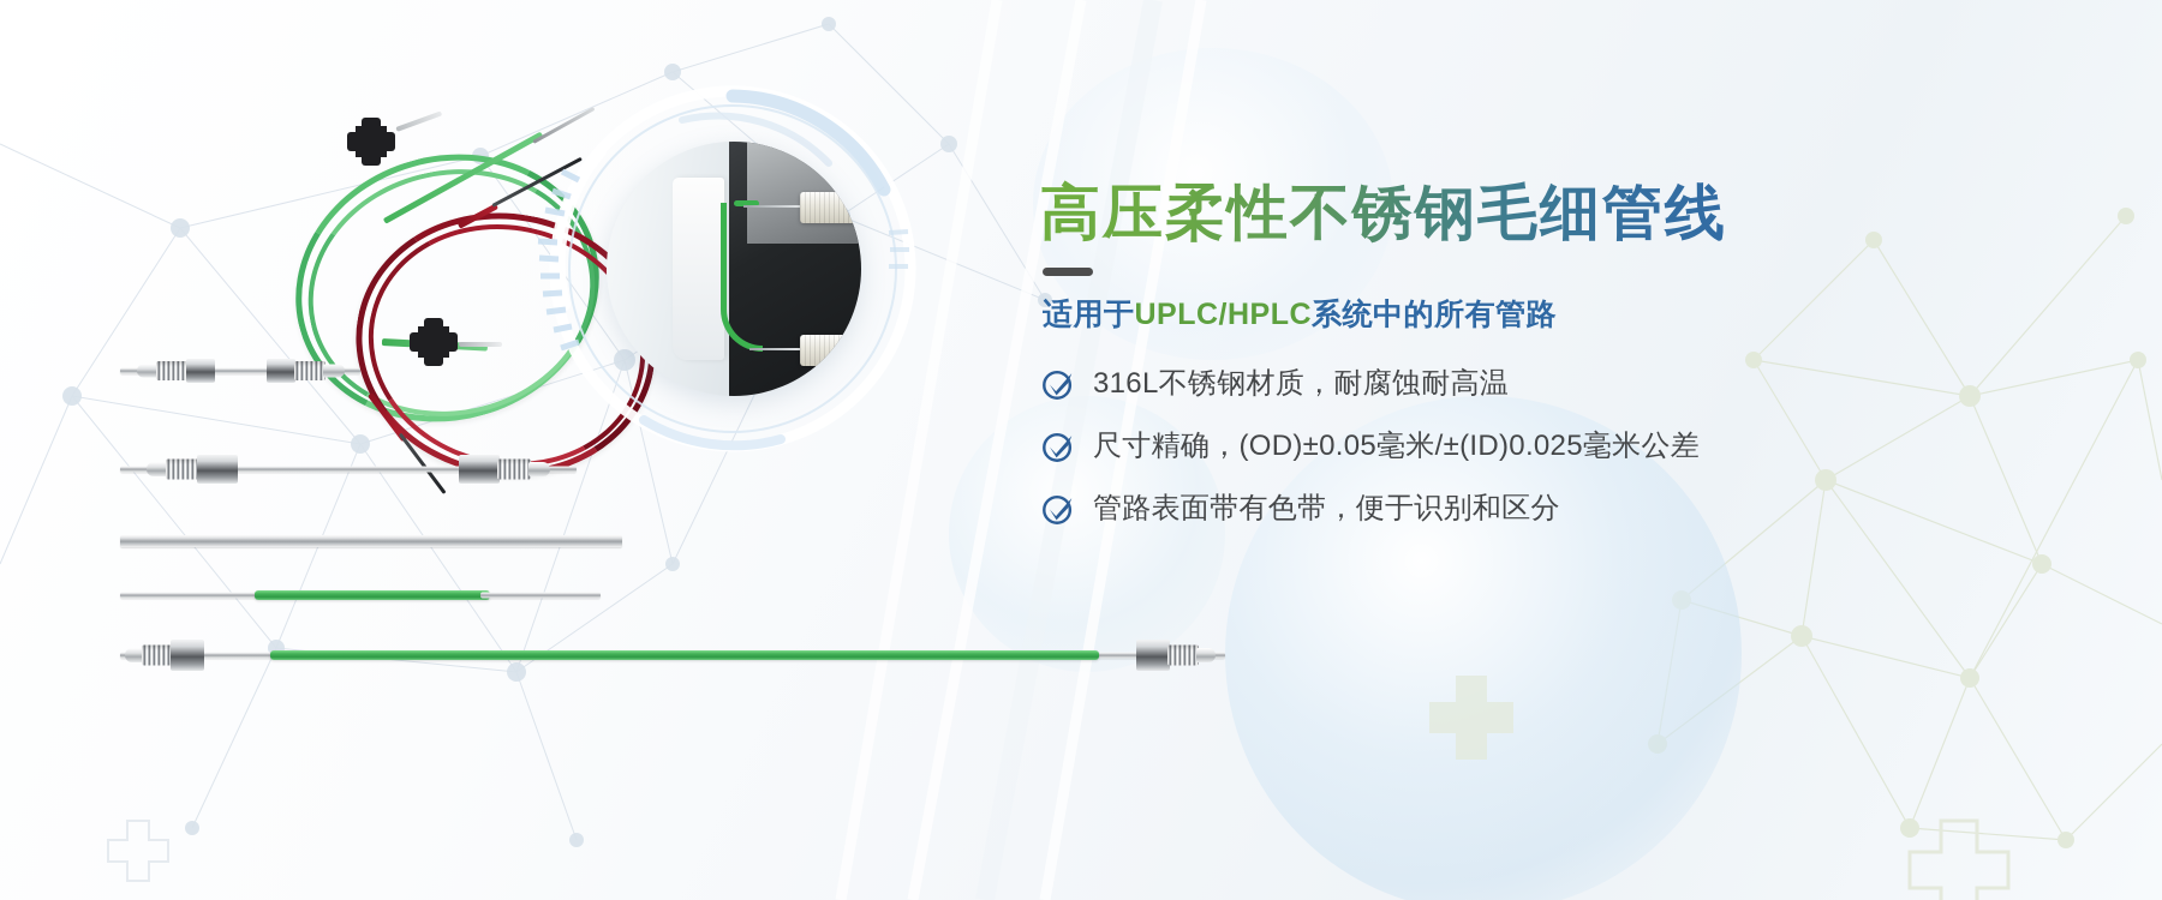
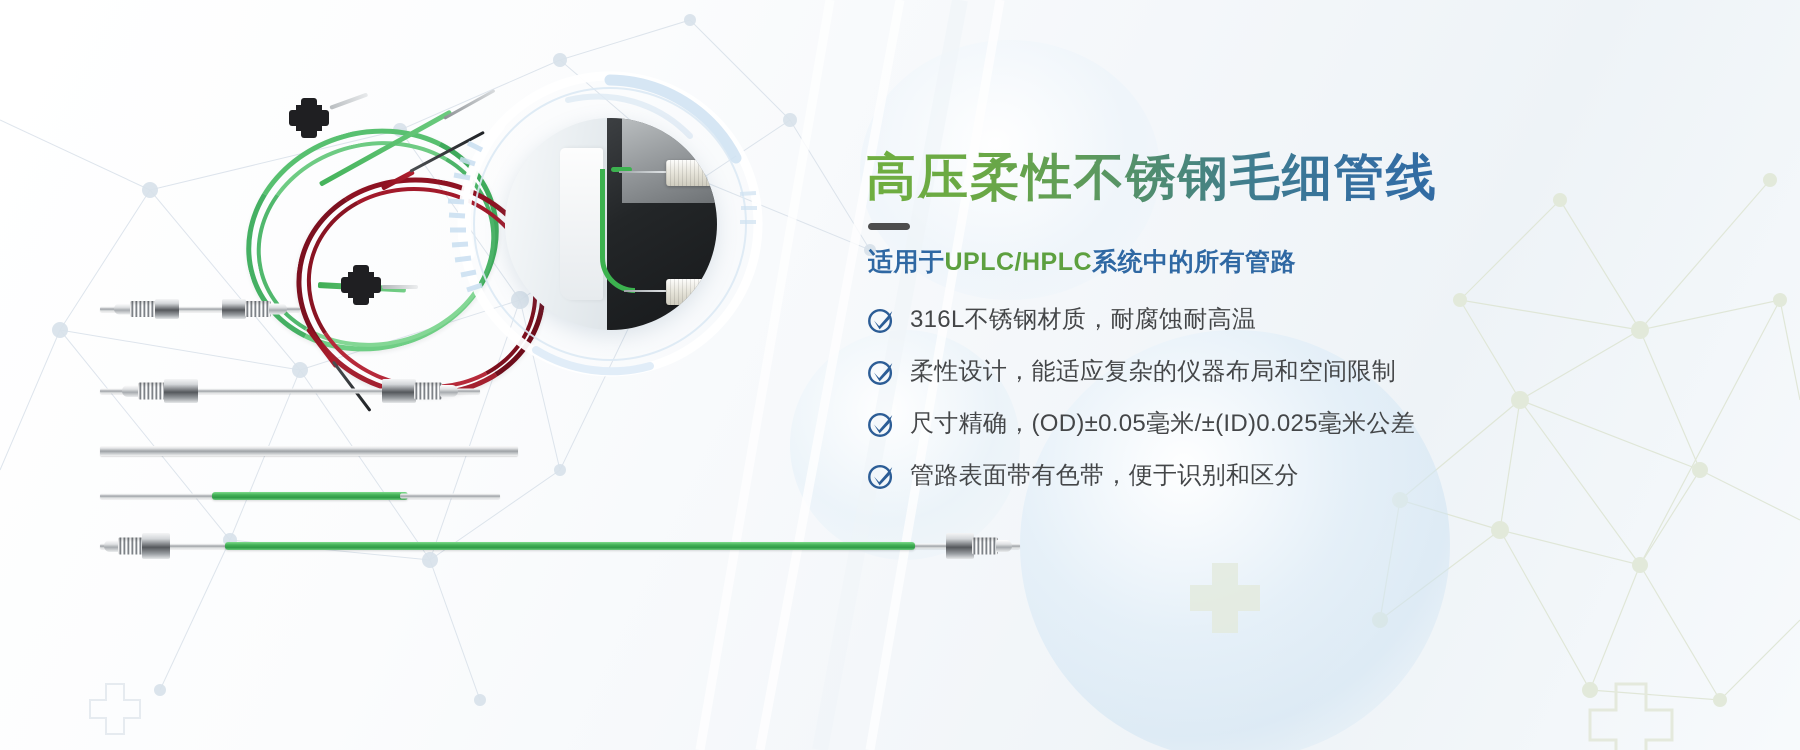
  高压柔性不锈钢毛细管线
  适用于UPLC/HPLC系统中的所有管路
  316L不锈钢材质，耐腐蚀耐高温
+ 柔性设计，能适应复杂的仪器布局和空间限制
  尺寸精确，(OD)±0.05毫米/±(ID)0.025毫米公差
  管路表面带有色带，便于识别和区分
